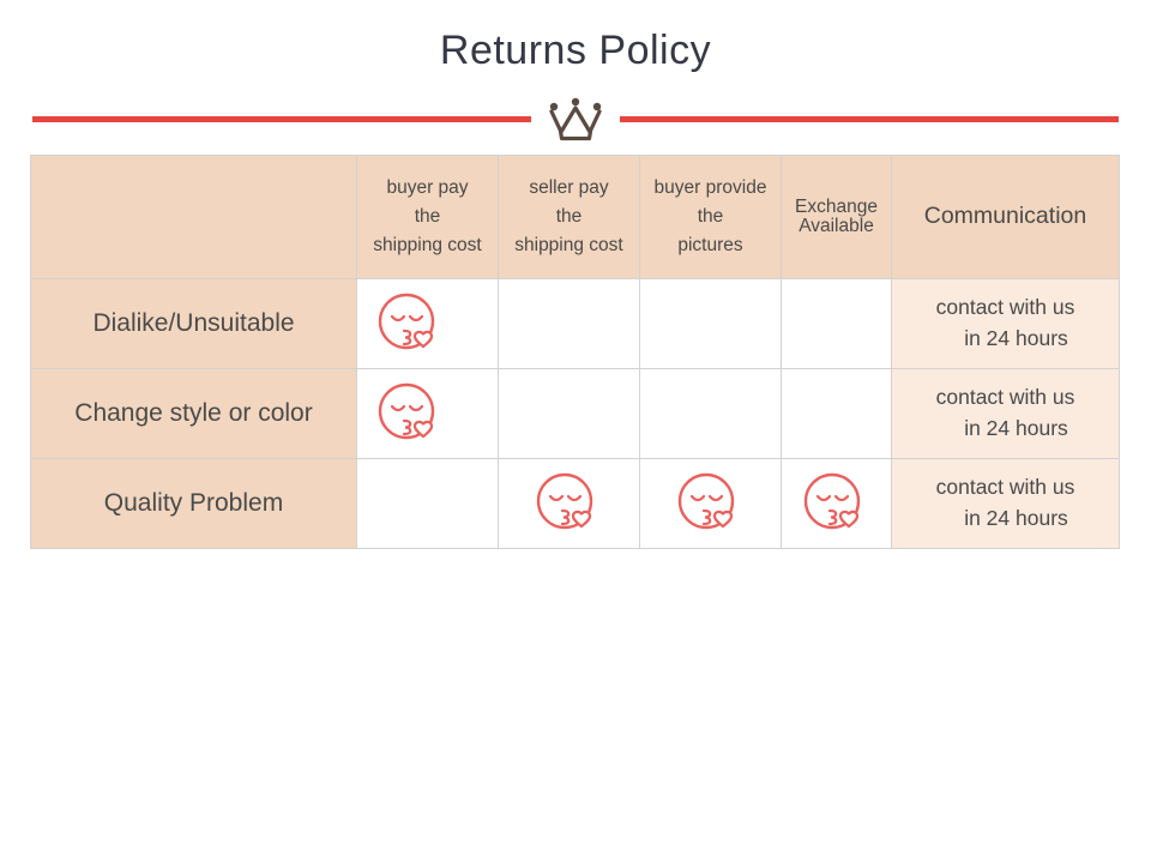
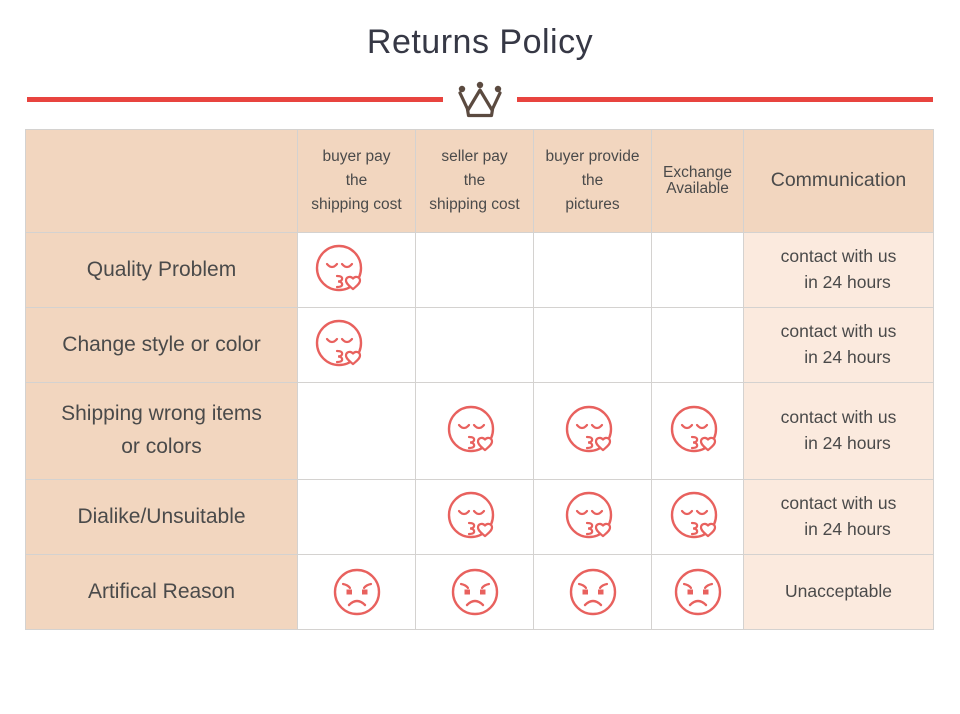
  Returns Policy
  	buyer pay the shipping cost	seller pay the shipping cost	buyer provide the pictures	Exchange Available	Communication
- Dialike/Unsuitable					contact with us in 24 hours
+ Quality Problem					contact with us in 24 hours
  Change style or color					contact with us in 24 hours
+ Shipping wrong items or colors					contact with us in 24 hours
- Quality Problem					contact with us in 24 hours
+ Dialike/Unsuitable					contact with us in 24 hours
+ Artifical Reason					Unacceptable
